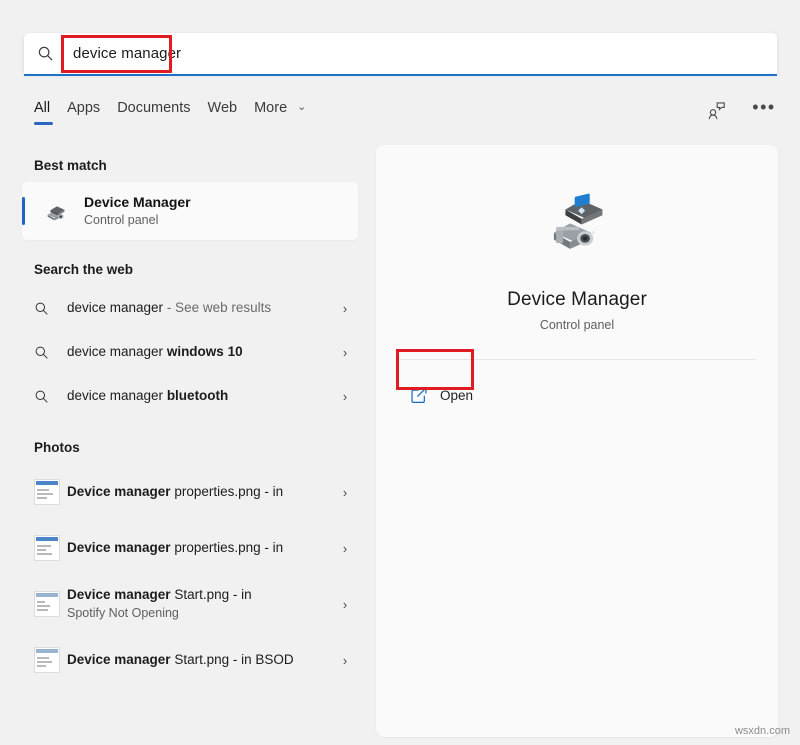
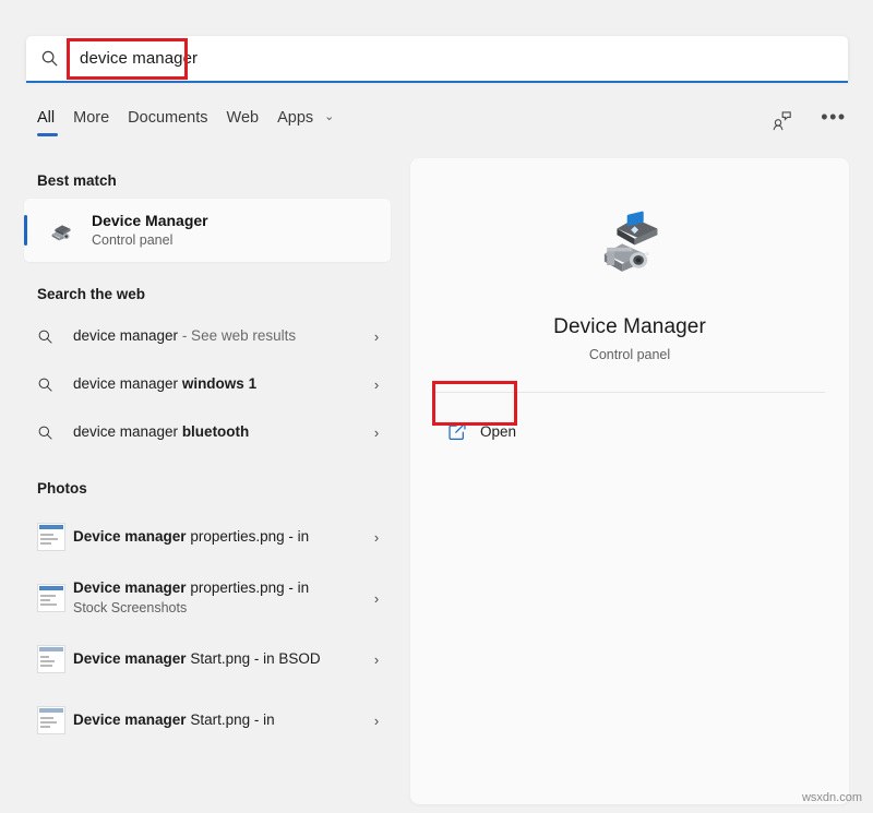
  device manager
  All
- Apps
+ More
  Documents
  Web
- More ⌄
+ Apps ⌄
  •••
  Best match
  Device Manager
  Control panel
  Search the web
  device manager - See web results
  ›
- device manager windows 10
+ device manager windows 1
  ›
  device manager bluetooth
  ›
  Photos
  Device manager properties.png - in
  ›
  Device manager properties.png - in
+ Stock Screenshots
  ›
- Device manager Start.png - in
+ Device manager Start.png - in BSOD
- Spotify Not Opening
  ›
- Device manager Start.png - in BSOD
+ Device manager Start.png - in
  ›
  Device Manager
  Control panel
  Open
  wsxdn.com
